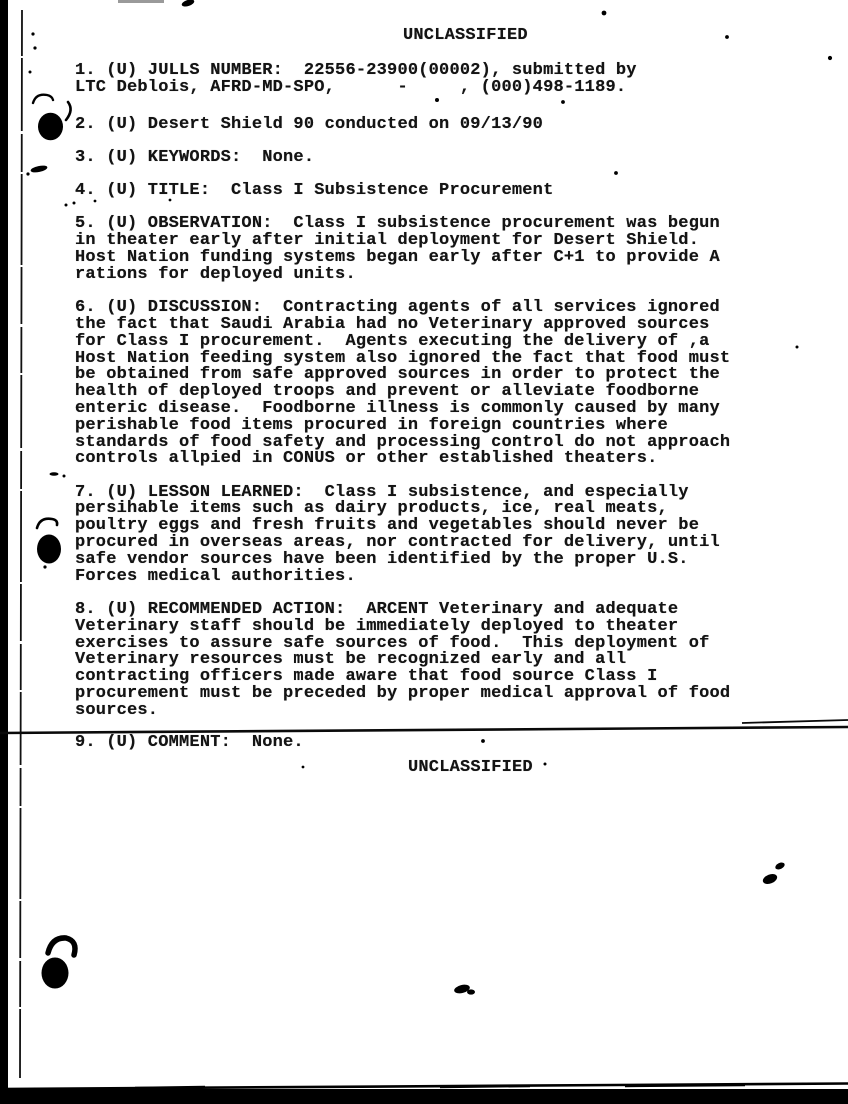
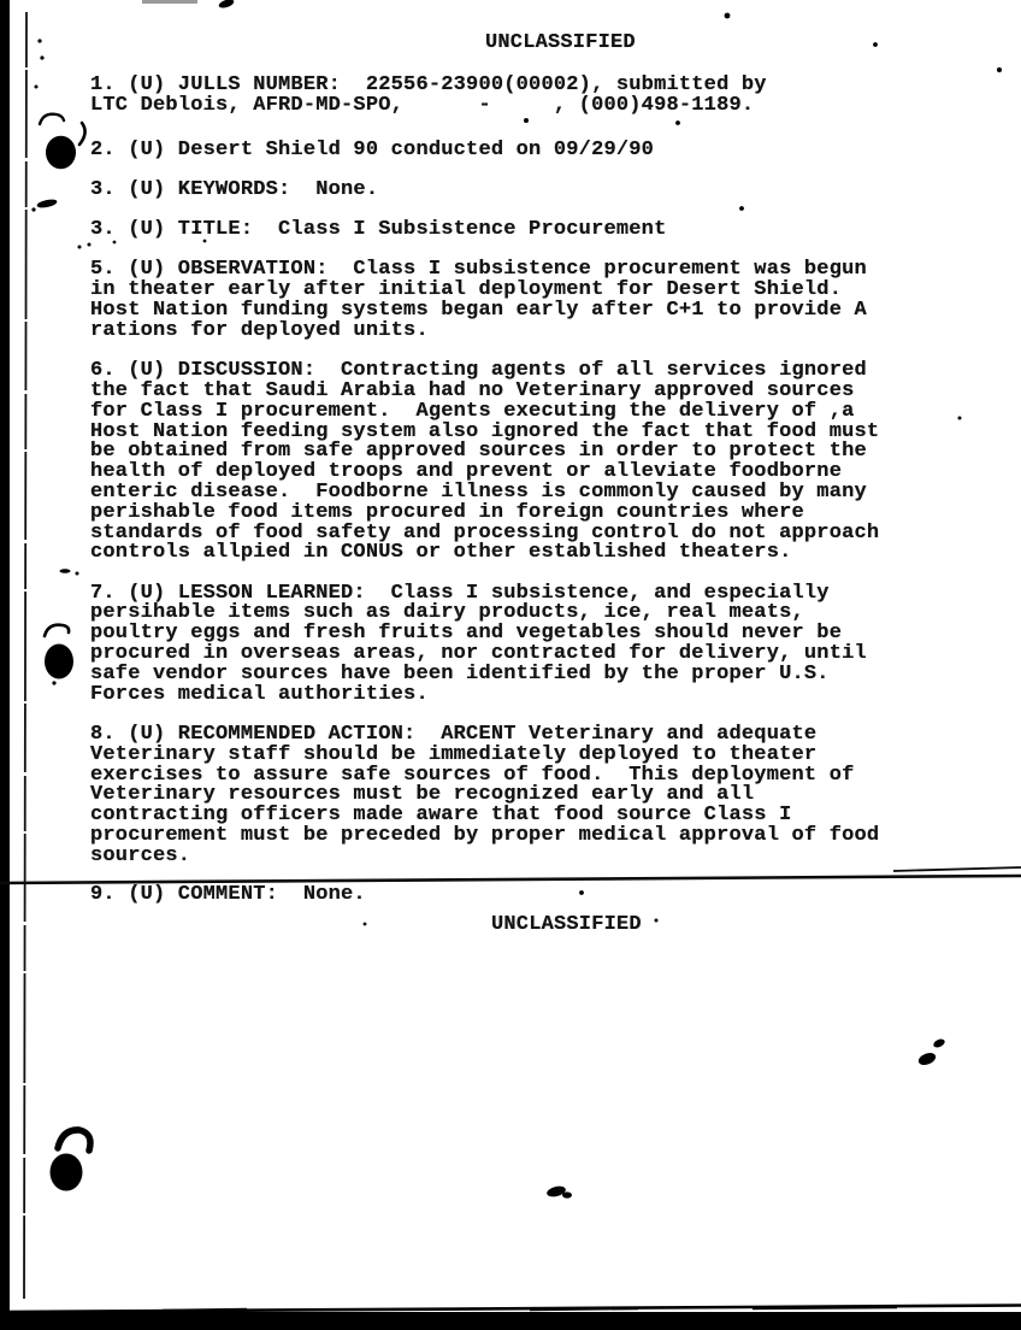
  UNCLASSIFIED
  1. (U) JULLS NUMBER: 22556-23900(00002), submitted by
  LTC Deblois, AFRD-MD-SPO, - , (000)498-1189.
- 2. (U) Desert Shield 90 conducted on 09/13/90
+ 2. (U) Desert Shield 90 conducted on 09/29/90
  3. (U) KEYWORDS: None.
- 4. (U) TITLE: Class I Subsistence Procurement
+ 3. (U) TITLE: Class I Subsistence Procurement
  5. (U) OBSERVATION: Class I subsistence procurement was begun
  in theater early after initial deployment for Desert Shield.
  Host Nation funding systems began early after C+1 to provide A
  rations for deployed units.
  6. (U) DISCUSSION: Contracting agents of all services ignored
  the fact that Saudi Arabia had no Veterinary approved sources
  for Class I procurement. Agents executing the delivery of ,a
  Host Nation feeding system also ignored the fact that food must
  be obtained from safe approved sources in order to protect the
  health of deployed troops and prevent or alleviate foodborne
  enteric disease. Foodborne illness is commonly caused by many
  perishable food items procured in foreign countries where
  standards of food safety and processing control do not approach
  controls allpied in CONUS or other established theaters.
  7. (U) LESSON LEARNED: Class I subsistence, and especially
  persihable items such as dairy products, ice, real meats,
  poultry eggs and fresh fruits and vegetables should never be
  procured in overseas areas, nor contracted for delivery, until
  safe vendor sources have been identified by the proper U.S.
  Forces medical authorities.
  8. (U) RECOMMENDED ACTION: ARCENT Veterinary and adequate
  Veterinary staff should be immediately deployed to theater
  exercises to assure safe sources of food. This deployment of
  Veterinary resources must be recognized early and all
  contracting officers made aware that food source Class I
  procurement must be preceded by proper medical approval of food
  sources.
  9. (U) COMMENT: None.
  UNCLASSIFIED
